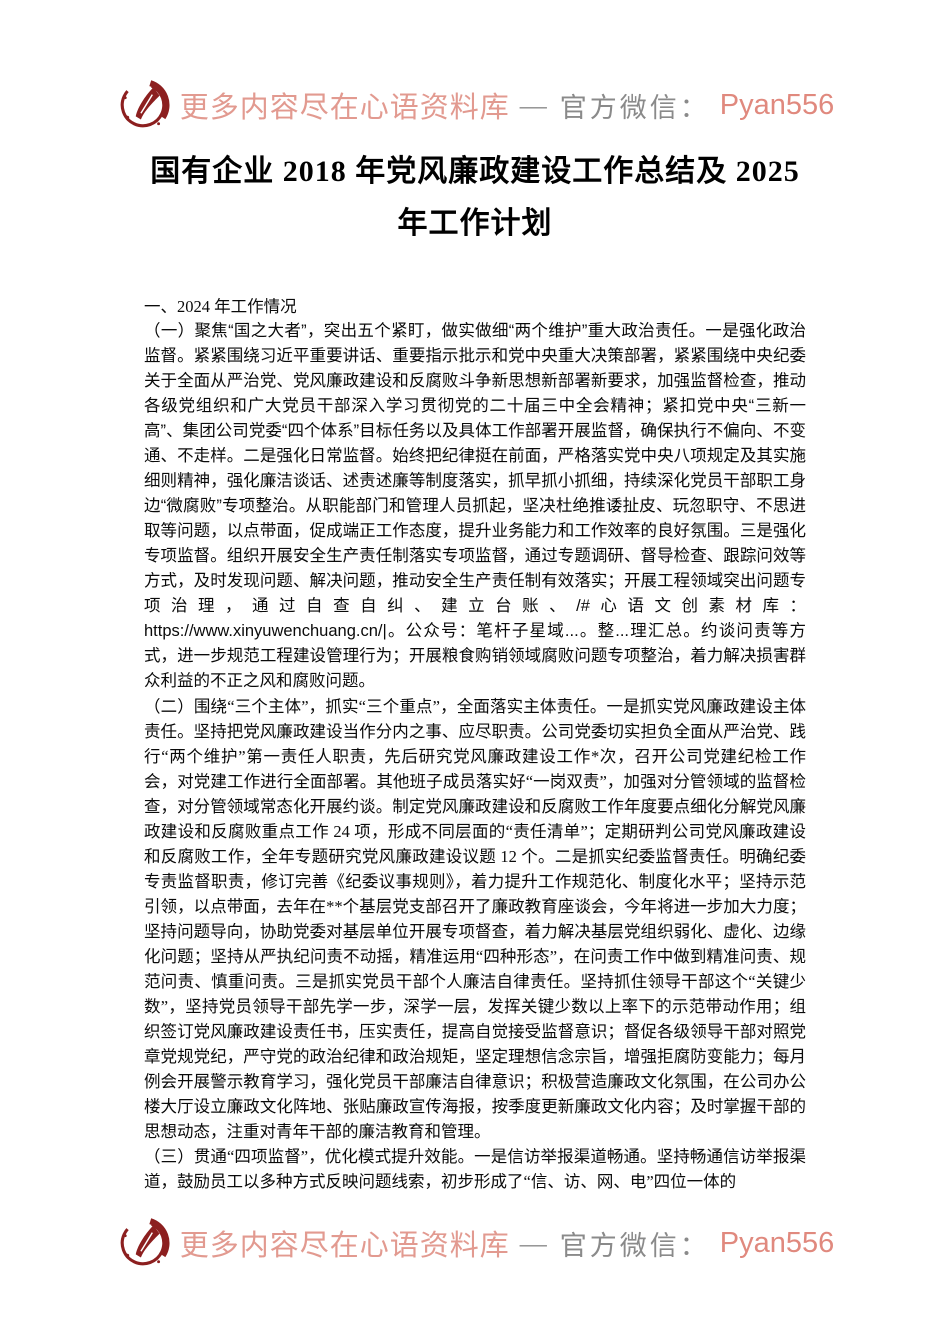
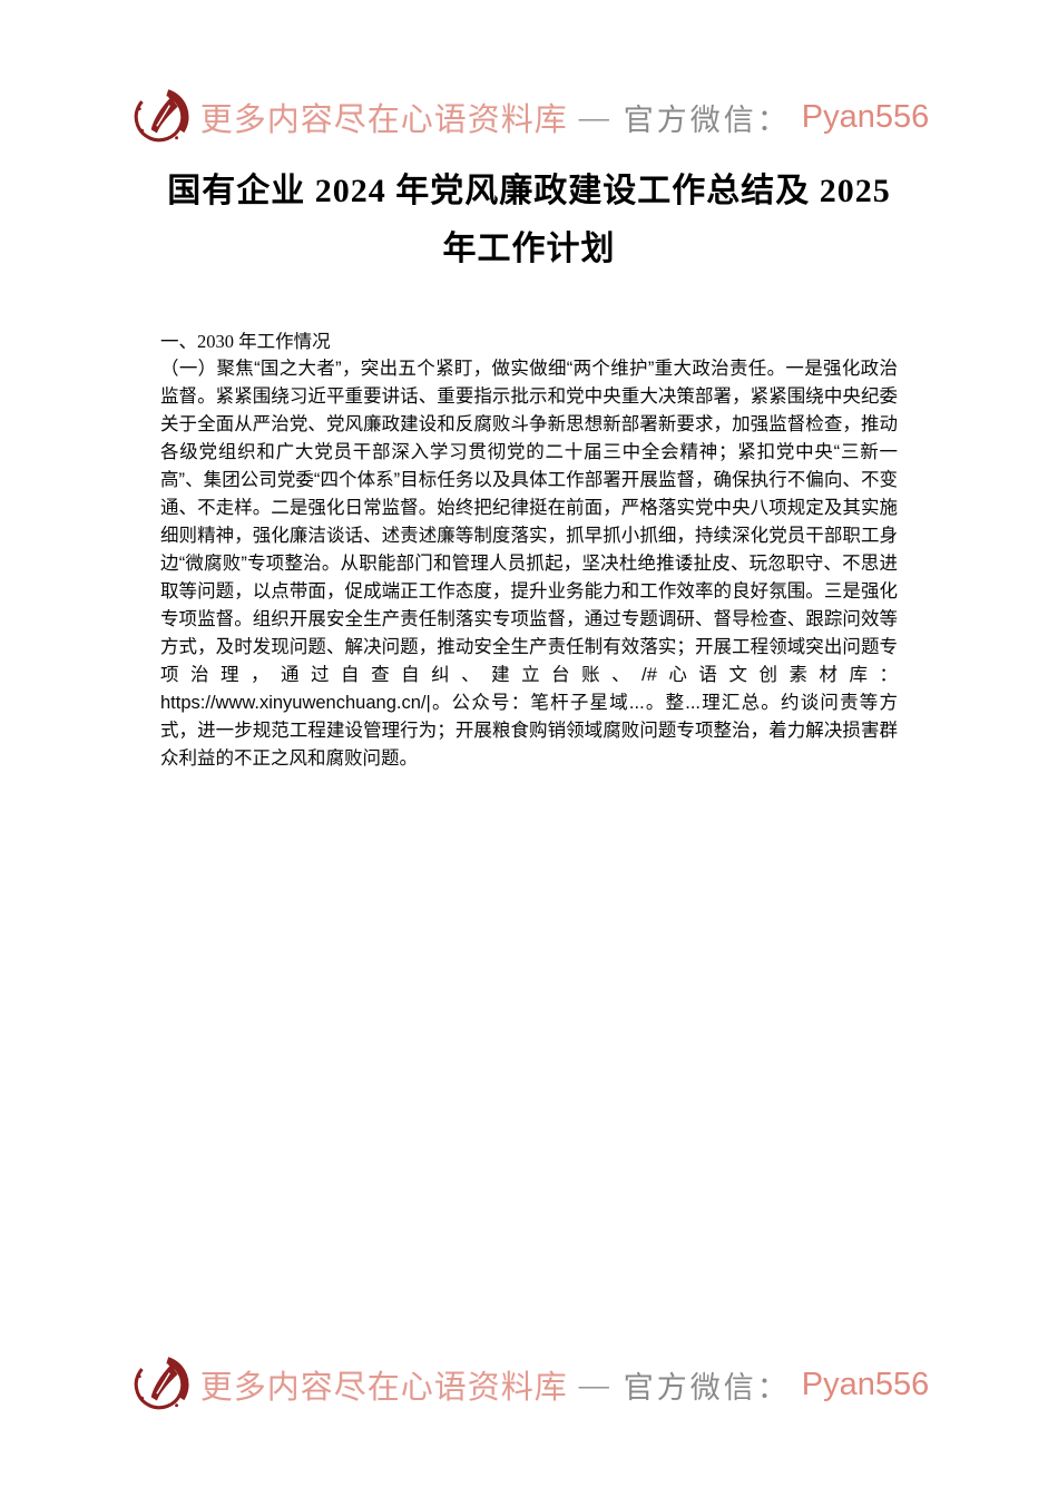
  更多内容尽在心语资料库
  —
  官方微信：
  Pyan556
- 国有企业 2018 年党风廉政建设工作总结及 2025 年工作计划
+ 国有企业 2024 年党风廉政建设工作总结及 2025 年工作计划
- 一、2024 年工作情况
+ 一、2030 年工作情况
  （一）聚焦“国之大者”，突出五个紧盯，做实做细“两个维护”重大政治责任。一是强化政治监督。紧紧围绕习近平重要讲话、重要指示批示和党中央重大决策部署，紧紧围绕中央纪委关于全面从严治党、党风廉政建设和反腐败斗争新思想新部署新要求，加强监督检查，推动各级党组织和广大党员干部深入学习贯彻党的二十届三中全会精神；紧扣党中央“三新一高”、集团公司党委“四个体系”目标任务以及具体工作部署开展监督，确保执行不偏向、不变通、不走样。二是强化日常监督。始终把纪律挺在前面，严格落实党中央八项规定及其实施细则精神，强化廉洁谈话、述责述廉等制度落实，抓早抓小抓细，持续深化党员干部职工身边“微腐败”专项整治。从职能部门和管理人员抓起，坚决杜绝推诿扯皮、玩忽职守、不思进取等问题，以点带面，促成端正工作态度，提升业务能力和工作效率的良好氛围。三是强化专项监督。组织开展安全生产责任制落实专项监督，通过专题调研、督导检查、跟踪问效等方式，及时发现问题、解决问题，推动安全生产责任制有效落实；开展工程领域突出问题专项治理，通过自查自纠、建立台账、/#心语文创素材库：https://www.xinyuwenchuang.cn/|。公众号：笔杆子星域...。整...理汇总。约谈问责等方式，进一步规范工程建设管理行为；开展粮食购销领域腐败问题专项整治，着力解决损害群众利益的不正之风和腐败问题。
- （二）围绕“三个主体”，抓实“三个重点”，全面落实主体责任。一是抓实党风廉政建设主体责任。坚持把党风廉政建设当作分内之事、应尽职责。公司党委切实担负全面从严治党、践行“两个维护”第一责任人职责，先后研究党风廉政建设工作*次，召开公司党建纪检工作会，对党建工作进行全面部署。其他班子成员落实好“一岗双责”，加强对分管领域的监督检查，对分管领域常态化开展约谈。制定党风廉政建设和反腐败工作年度要点细化分解党风廉政建设和反腐败重点工作 24 项，形成不同层面的“责任清单”；定期研判公司党风廉政建设和反腐败工作，全年专题研究党风廉政建设议题 12 个。二是抓实纪委监督责任。明确纪委专责监督职责，修订完善《纪委议事规则》，着力提升工作规范化、制度化水平；坚持示范引领，以点带面，去年在**个基层党支部召开了廉政教育座谈会，今年将进一步加大力度；坚持问题导向，协助党委对基层单位开展专项督查，着力解决基层党组织弱化、虚化、边缘化问题；坚持从严执纪问责不动摇，精准运用“四种形态”，在问责工作中做到精准问责、规范问责、慎重问责。三是抓实党员干部个人廉洁自律责任。坚持抓住领导干部这个“关键少数”，坚持党员领导干部先学一步，深学一层，发挥关键少数以上率下的示范带动作用；组织签订党风廉政建设责任书，压实责任，提高自觉接受监督意识；督促各级领导干部对照党章党规党纪，严守党的政治纪律和政治规矩，坚定理想信念宗旨，增强拒腐防变能力；每月例会开展警示教育学习，强化党员干部廉洁自律意识；积极营造廉政文化氛围，在公司办公楼大厅设立廉政文化阵地、张贴廉政宣传海报，按季度更新廉政文化内容；及时掌握干部的思想动态，注重对青年干部的廉洁教育和管理。
- （三）贯通“四项监督”，优化模式提升效能。一是信访举报渠道畅通。坚持畅通信访举报渠道，鼓励员工以多种方式反映问题线索，初步形成了“信、访、网、电”四位一体的
  更多内容尽在心语资料库
  —
  官方微信：
  Pyan556
